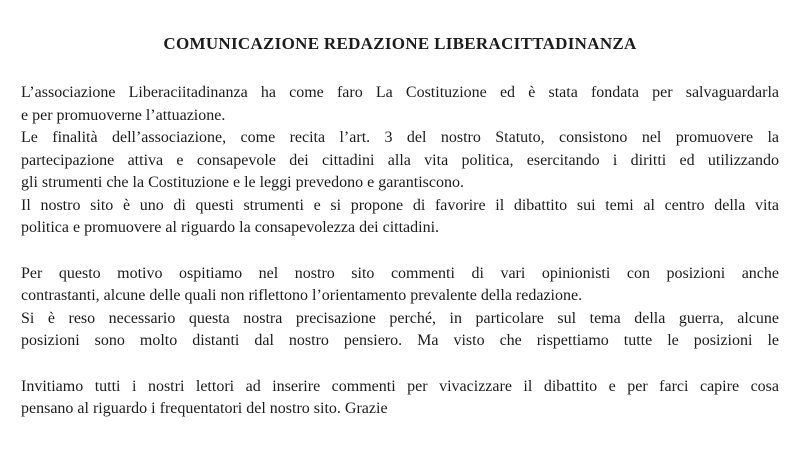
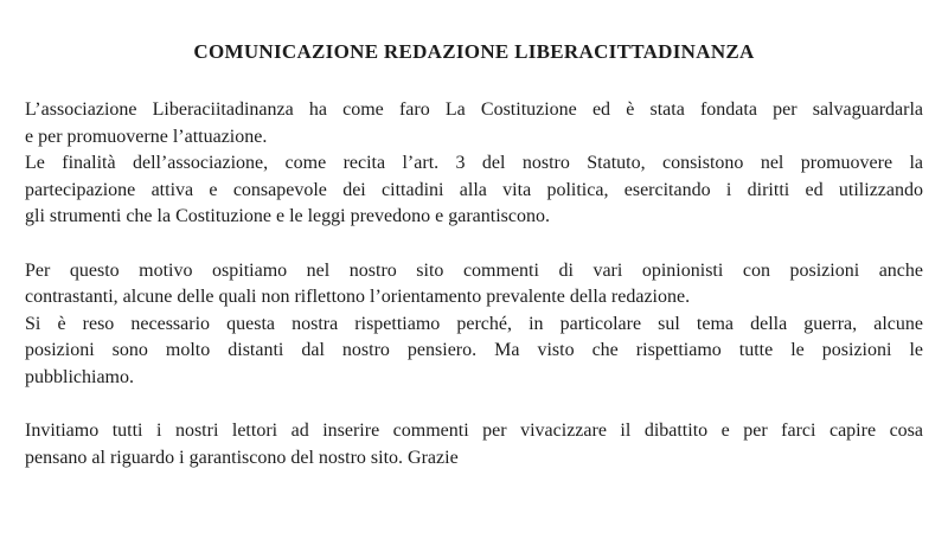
  COMUNICAZIONE REDAZIONE LIBERACITTADINANZA
  L’associazione Liberaciitadinanza ha come faro La Costituzione ed è stata fondata per salvaguardarla
  e per promuoverne l’attuazione.
  Le finalità dell’associazione, come recita l’art. 3 del nostro Statuto, consistono nel promuovere la
  partecipazione attiva e consapevole dei cittadini alla vita politica, esercitando i diritti ed utilizzando
  gli strumenti che la Costituzione e le leggi prevedono e garantiscono.
- Il nostro sito è uno di questi strumenti e si propone di favorire il dibattito sui temi al centro della vita
- politica e promuovere al riguardo la consapevolezza dei cittadini.
  Per questo motivo ospitiamo nel nostro sito commenti di vari opinionisti con posizioni anche
  contrastanti, alcune delle quali non riflettono l’orientamento prevalente della redazione.
- Si è reso necessario questa nostra precisazione perché, in particolare sul tema della guerra, alcune
+ Si è reso necessario questa nostra rispettiamo perché, in particolare sul tema della guerra, alcune
  posizioni sono molto distanti dal nostro pensiero. Ma visto che rispettiamo tutte le posizioni le
+ pubblichiamo.
  Invitiamo tutti i nostri lettori ad inserire commenti per vivacizzare il dibattito e per farci capire cosa
- pensano al riguardo i frequentatori del nostro sito. Grazie
+ pensano al riguardo i garantiscono del nostro sito. Grazie
